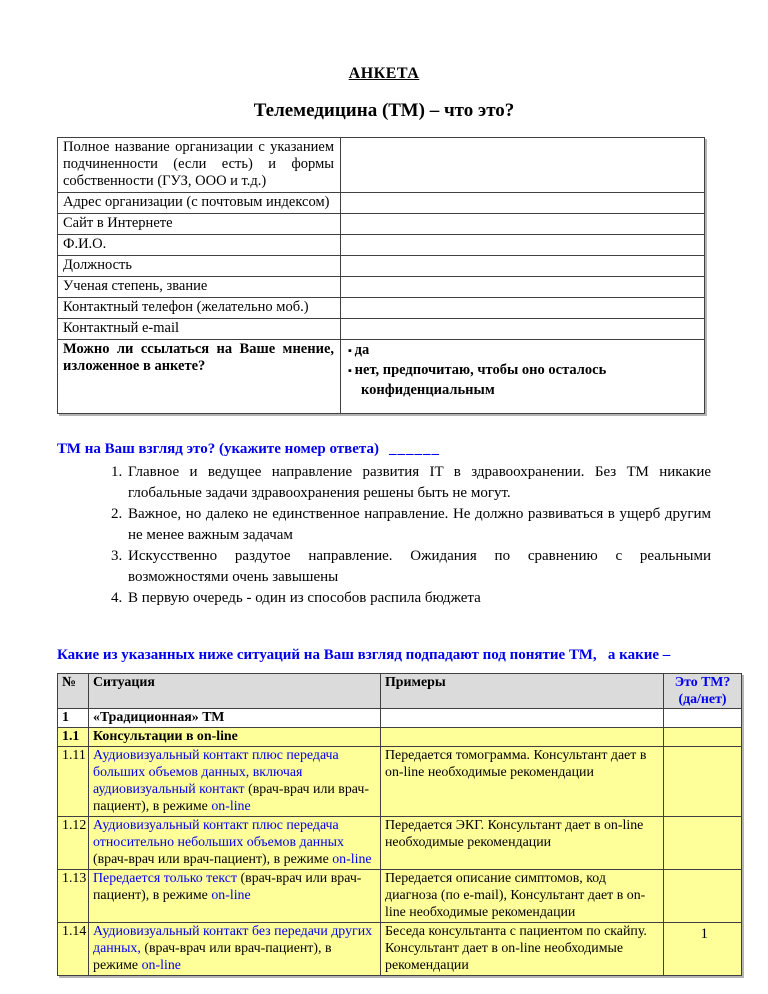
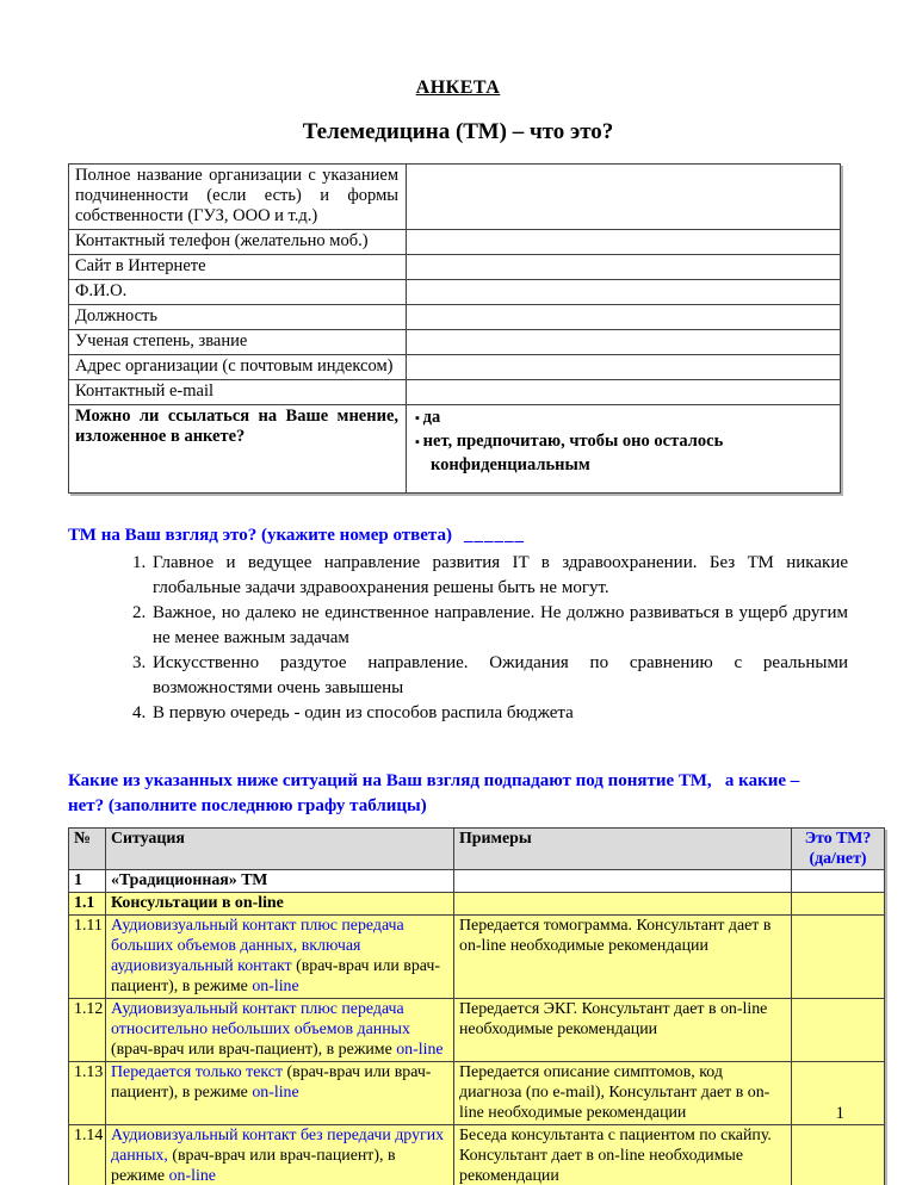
  АНКЕТА
  Телемедицина (ТМ) – что это?
  Полное название организации с указанием подчиненности (если есть) и формы собственности (ГУЗ, ООО и т.д.)
- Адрес организации (с почтовым индексом)
+ Контактный телефон (желательно моб.)
  Сайт в Интернете
  Ф.И.О.
  Должность
  Ученая степень, звание
- Контактный телефон (желательно моб.)
+ Адрес организации (с почтовым индексом)
  Контактный e-mail
  Можно ли ссылаться на Ваше мнение, изложенное в анкете?	да нет, предпочитаю, чтобы оно осталось конфиденциальным
  ТМ на Ваш взгляд это? (укажите номер ответа) ______
  Главное и ведущее направление развития IT в здравоохранении. Без ТМ никакие глобальные задачи здравоохранения решены быть не могут.
  Важное, но далеко не единственное направление. Не должно развиваться в ущерб другим не менее важным задачам
  Искусственно раздутое направление. Ожидания по сравнению с реальными возможностями очень завышены
  В первую очередь - один из способов распила бюджета
  Какие из указанных ниже ситуаций на Ваш взгляд подпадают под понятие ТМ, а какие –
+ нет? (заполните последнюю графу таблицы)
  №	Ситуация	Примеры	Это ТМ? (да/нет)
  1	«Традиционная» ТМ
  1.1	Консультации в on-line
  1.11	Аудиовизуальный контакт плюс передача больших объемов данных, включая аудиовизуальный контакт (врач-врач или врач-пациент), в режиме on-line	Передается томограмма. Консультант дает в on-line необходимые рекомендации
  1.12	Аудиовизуальный контакт плюс передача относительно небольших объемов данных (врач-врач или врач-пациент), в режиме on-line	Передается ЭКГ. Консультант дает в on-line необходимые рекомендации
  1.13	Передается только текст (врач-врач или врач-пациент), в режиме on-line	Передается описание симптомов, код диагноза (по e-mail), Консультант дает в on-line необходимые рекомендации
  1.14	Аудиовизуальный контакт без передачи других данных, (врач-врач или врач-пациент), в режиме on-line	Беседа консультанта с пациентом по скайпу. Консультант дает в on-line необходимые рекомендации
  1
